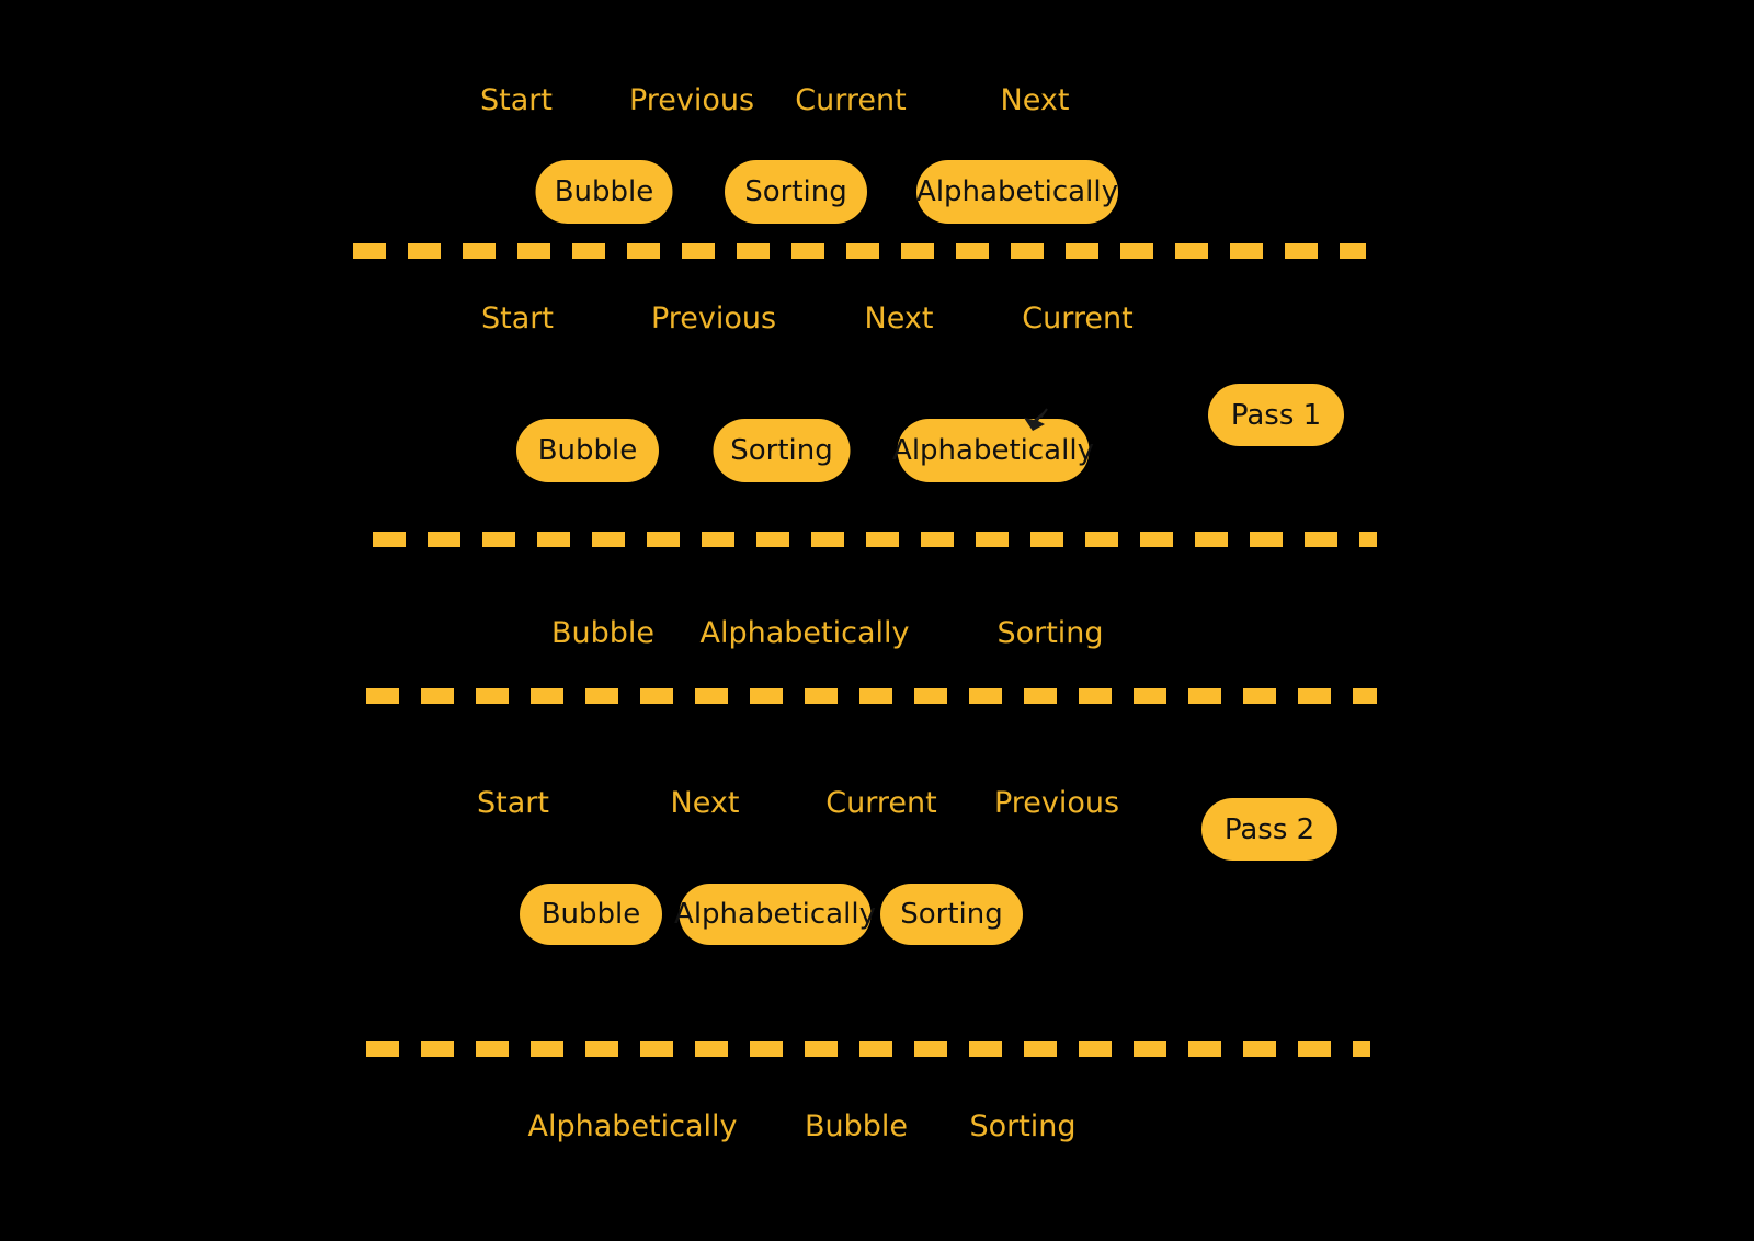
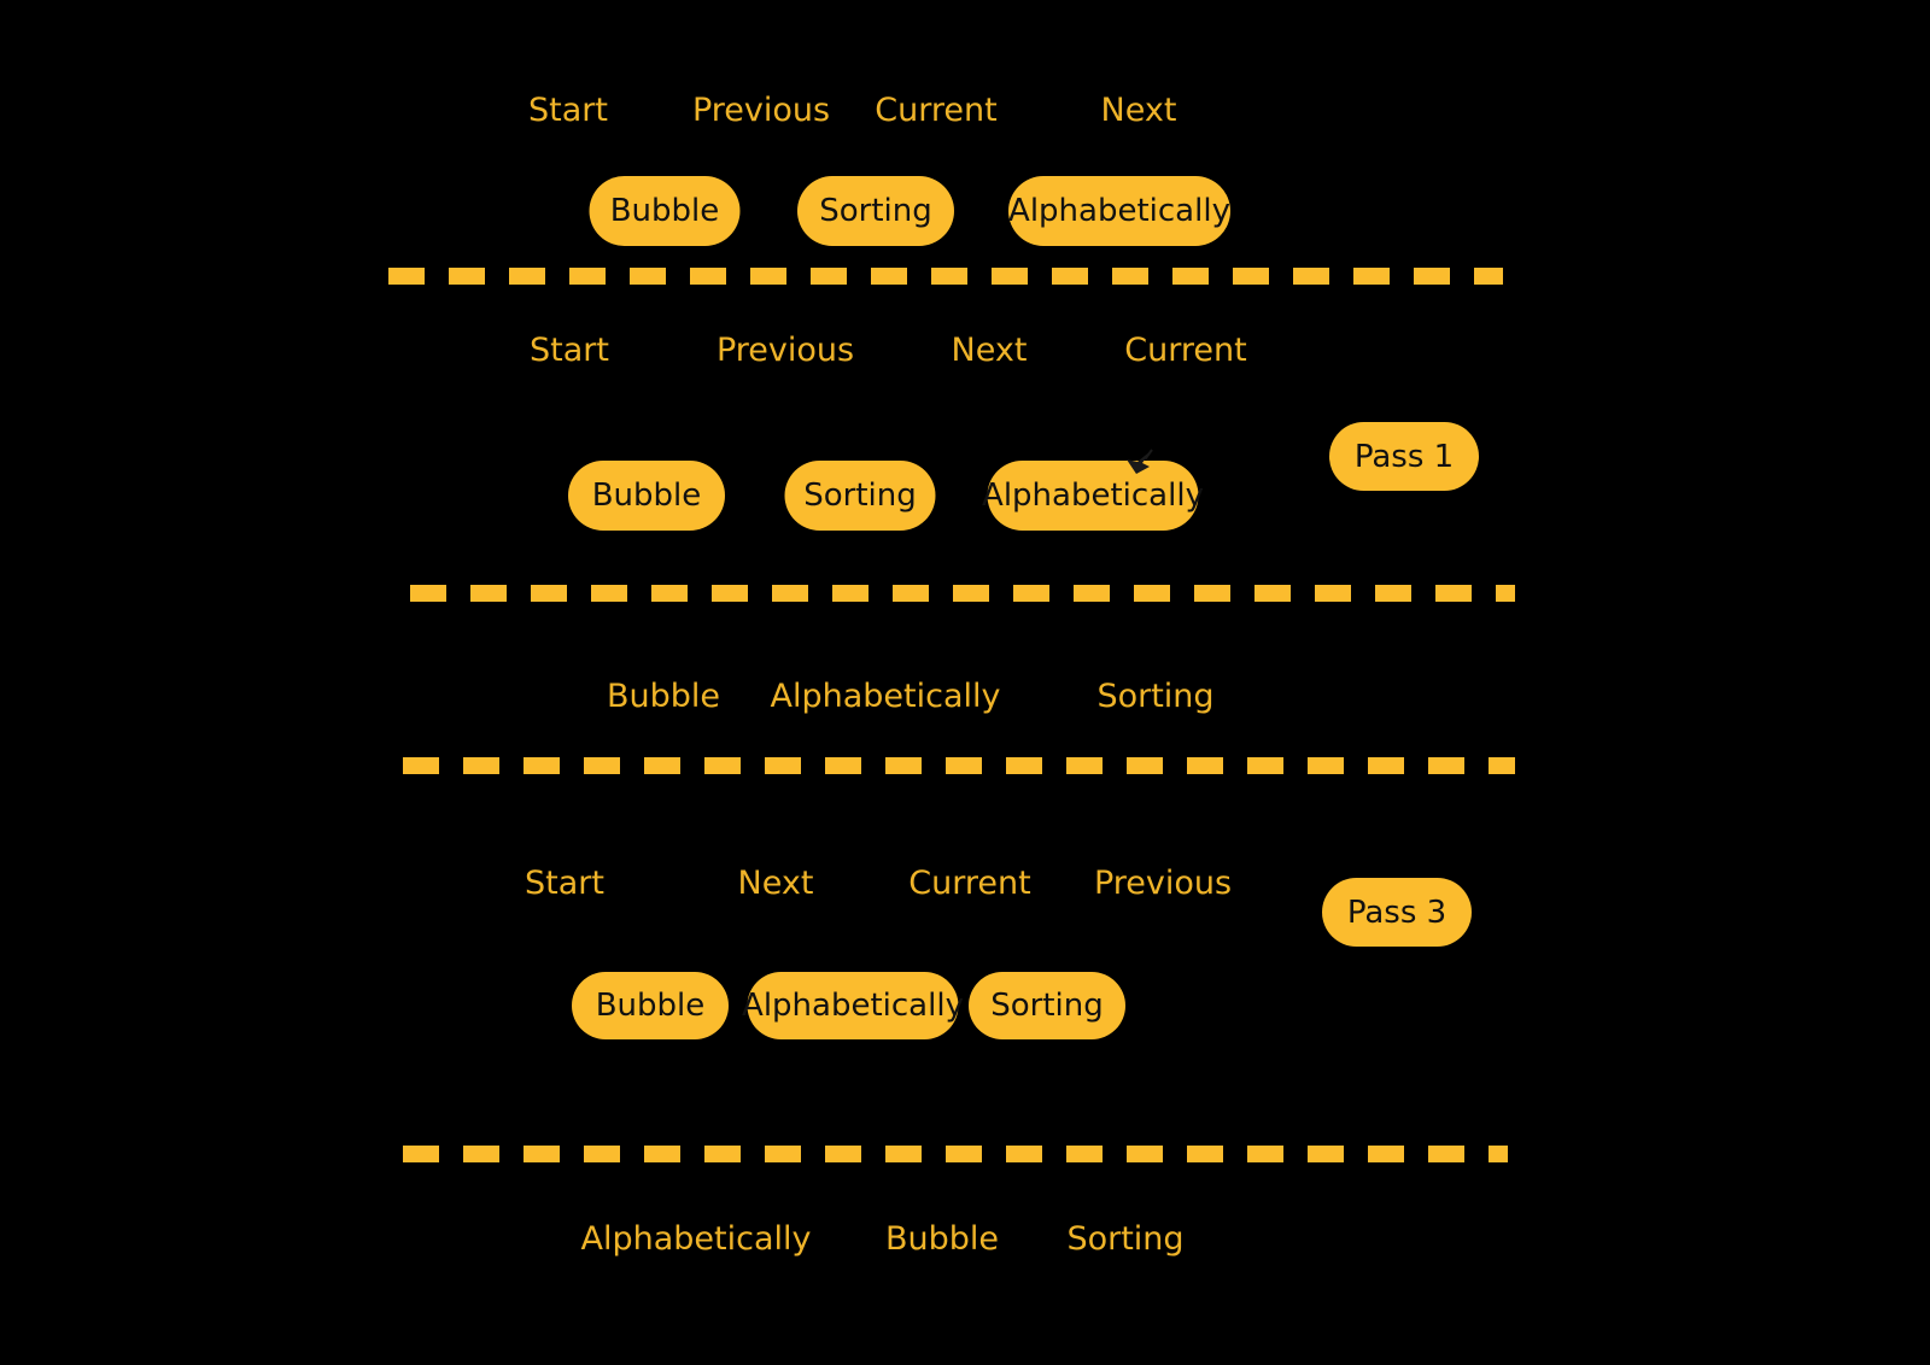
  Start
  Previous
  Current
  Next
  Bubble
  Sorting
  Alphabetically
  Start
  Previous
  Next
  Current
  Bubble
  Sorting
  Alphabetically
  Pass 1
  Bubble
  Alphabetically
  Sorting
  Start
  Next
  Current
  Previous
  Bubble
  Alphabetically
  Sorting
- Pass 2
+ Pass 3
  Alphabetically
  Bubble
  Sorting
